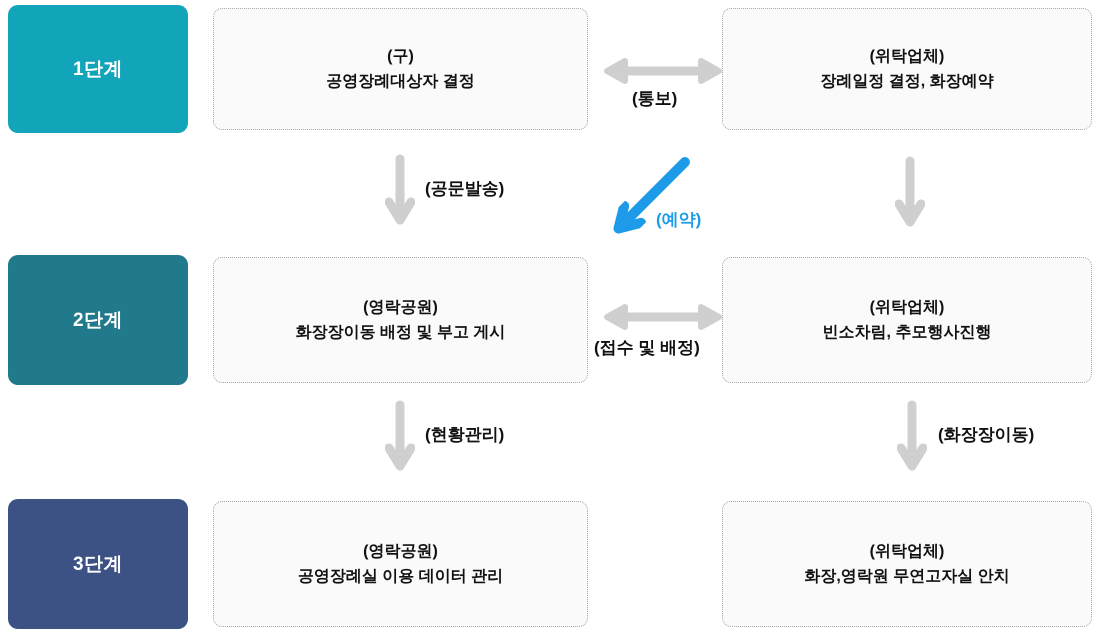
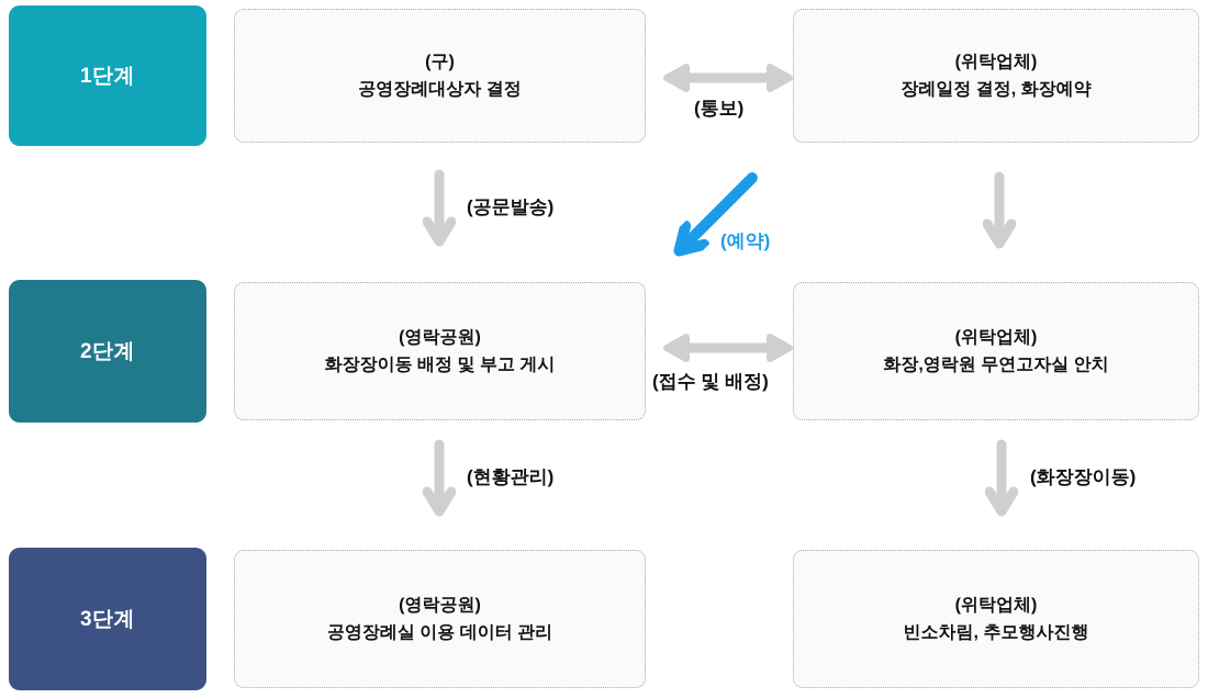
  1단계
  2단계
  3단계
  (구)
  공영장례대상자 결정
  (위탁업체)
  장례일정 결정, 화장예약
  (영락공원)
  화장장이동 배정 및 부고 게시
  (위탁업체)
- 빈소차림, 추모행사진행
+ 화장,영락원 무연고자실 안치
  (영락공원)
  공영장례실 이용 데이터 관리
  (위탁업체)
- 화장,영락원 무연고자실 안치
+ 빈소차림, 추모행사진행
  (통보)
  (공문발송)
  (예약)
  (접수 및 배정)
  (현황관리)
  (화장장이동)
